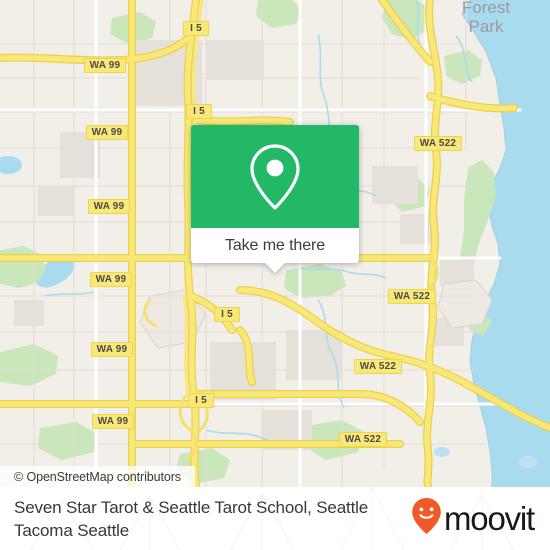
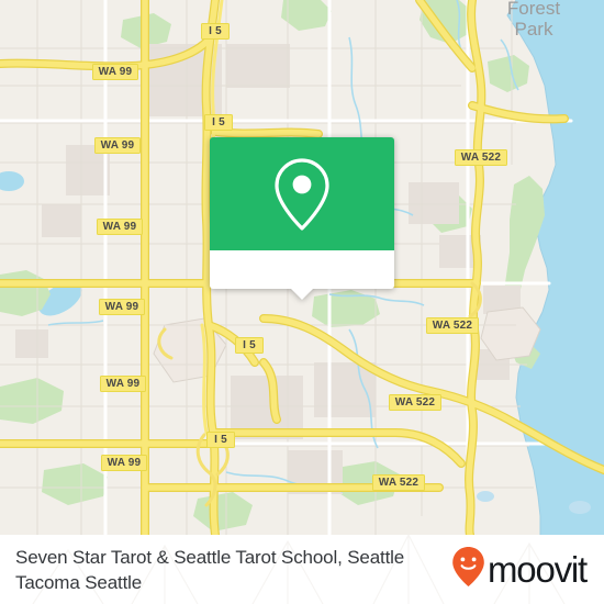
  Forest
  Park
  I 5
  WA 99
  I 5
  WA 99
  WA 522
  WA 99
  WA 99
  WA 522
  I 5
  WA 99
  WA 522
  I 5
  WA 99
  WA 522
- © OpenStreetMap contributors
- Take me there
  Seven Star Tarot & Seattle Tarot School, Seattle Tacoma Seattle
  moovit
